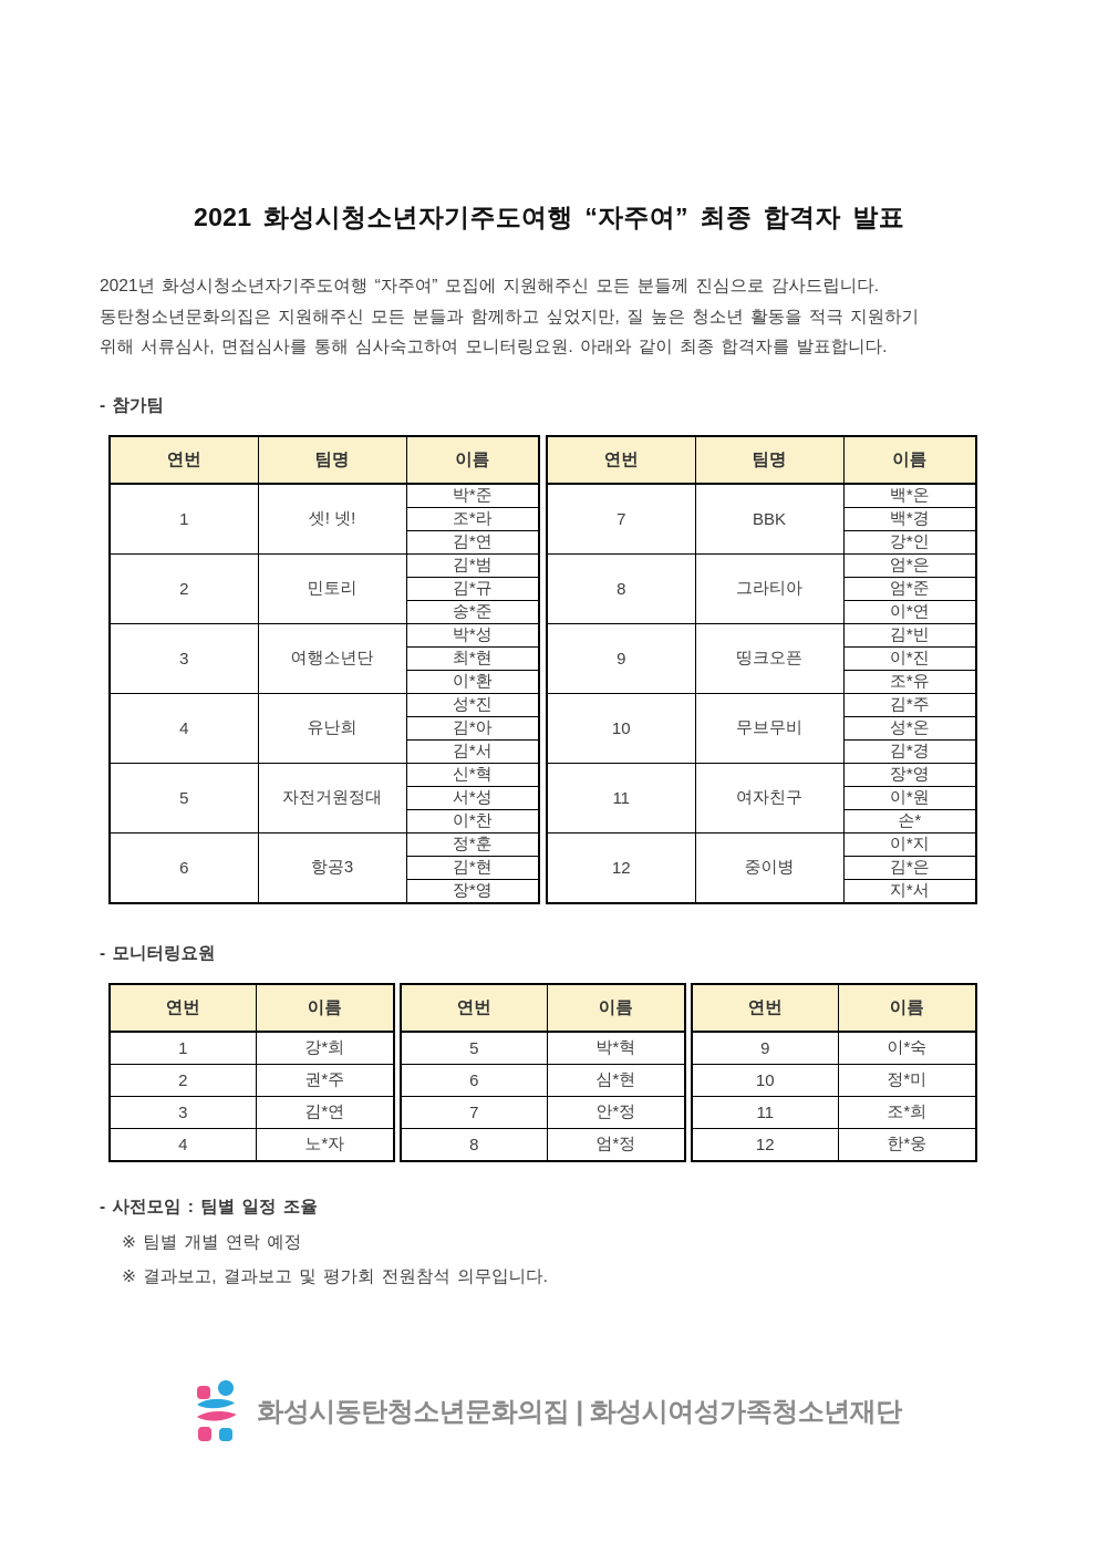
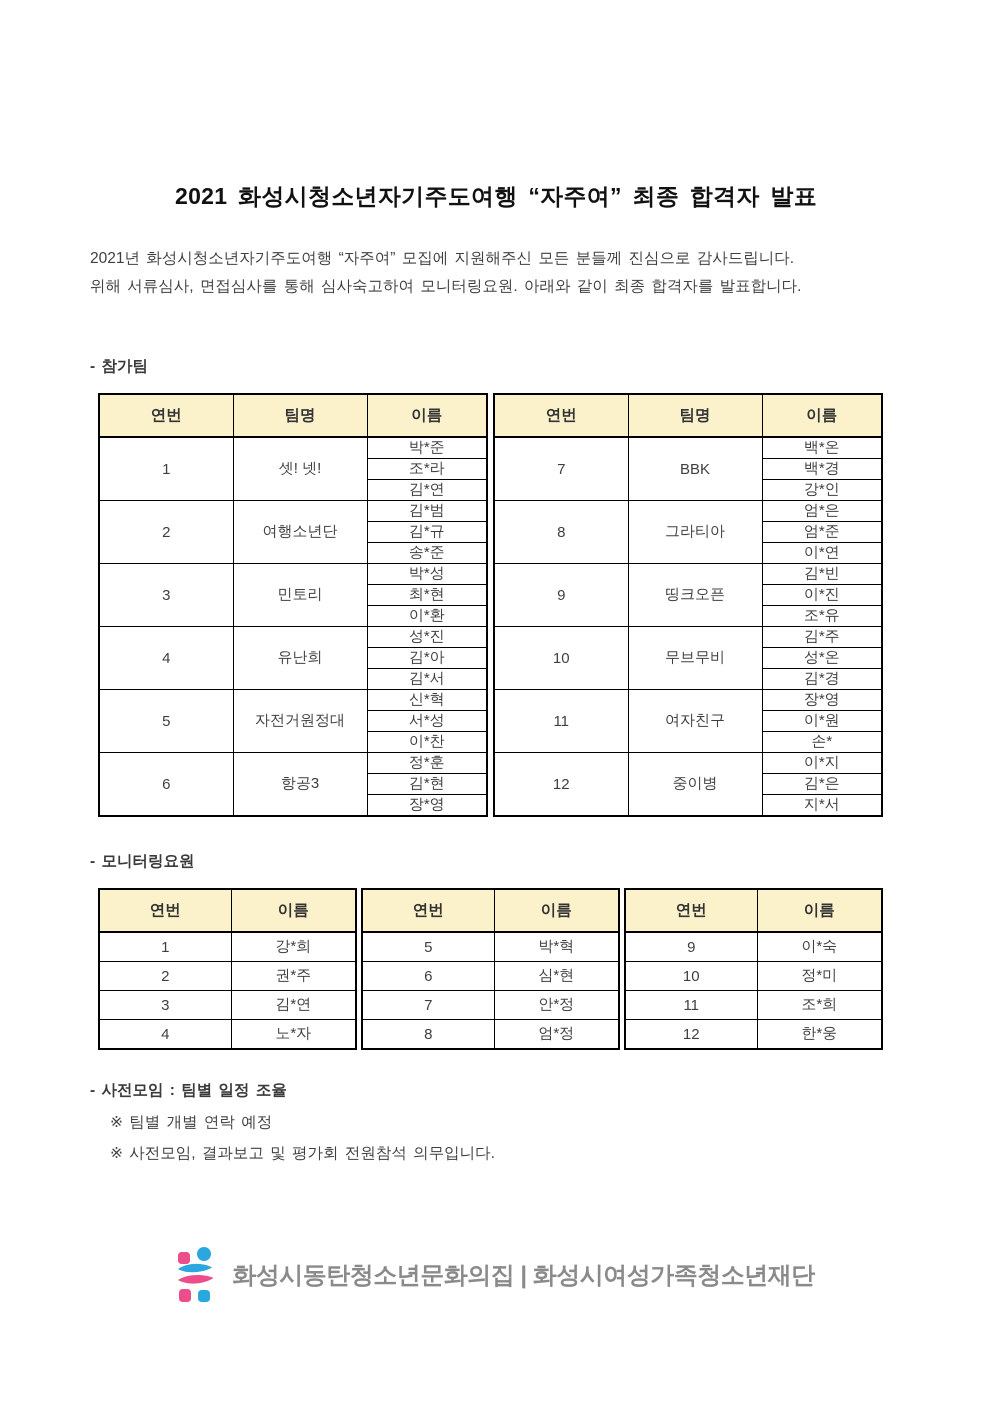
  2021 화성시청소년자기주도여행 “자주여” 최종 합격자 발표
  2021년 화성시청소년자기주도여행 “자주여” 모집에 지원해주신 모든 분들께 진심으로 감사드립니다.
- 동탄청소년문화의집은 지원해주신 모든 분들과 함께하고 싶었지만, 질 높은 청소년 활동을 적극 지원하기
  위해 서류심사, 면접심사를 통해 심사숙고하여 모니터링요원. 아래와 같이 최종 합격자를 발표합니다.
  - 참가팀
  연번	팀명	이름
  1	셋! 넷!	박*준
  조*라
  김*연
- 2	민토리	김*범
+ 2	여행소년단	김*범
  김*규
  송*준
- 3	여행소년단	박*성
+ 3	민토리	박*성
  최*현
  이*환
  4	유난희	성*진
  김*아
  김*서
  5	자전거원정대	신*혁
  서*성
  이*찬
  6	항공3	정*훈
  김*현
  장*영
  연번	팀명	이름
  7	BBK	백*온
  백*경
  강*인
  8	그라티아	엄*은
  엄*준
  이*연
  9	띵크오픈	김*빈
  이*진
  조*유
  10	무브무비	김*주
  성*온
  김*경
  11	여자친구	장*영
  이*원
  손*
  12	중이병	이*지
  김*은
  지*서
  - 모니터링요원
  연번	이름
  1	강*희
  2	권*주
  3	김*연
  4	노*자
  연번	이름
  5	박*혁
  6	심*현
  7	안*정
  8	엄*정
  연번	이름
  9	이*숙
  10	정*미
  11	조*희
  12	한*웅
  - 사전모임 : 팀별 일정 조율
  ※ 팀별 개별 연락 예정
- ※ 결과보고, 결과보고 및 평가회 전원참석 의무입니다.
+ ※ 사전모임, 결과보고 및 평가회 전원참석 의무입니다.
  화성시동탄청소년문화의집 | 화성시여성가족청소년재단
